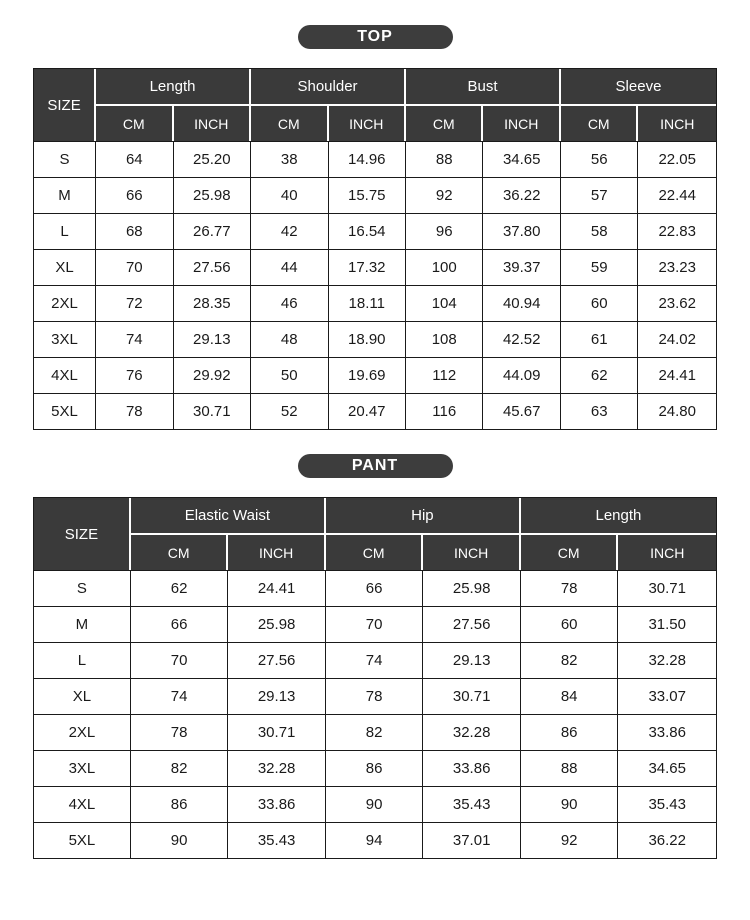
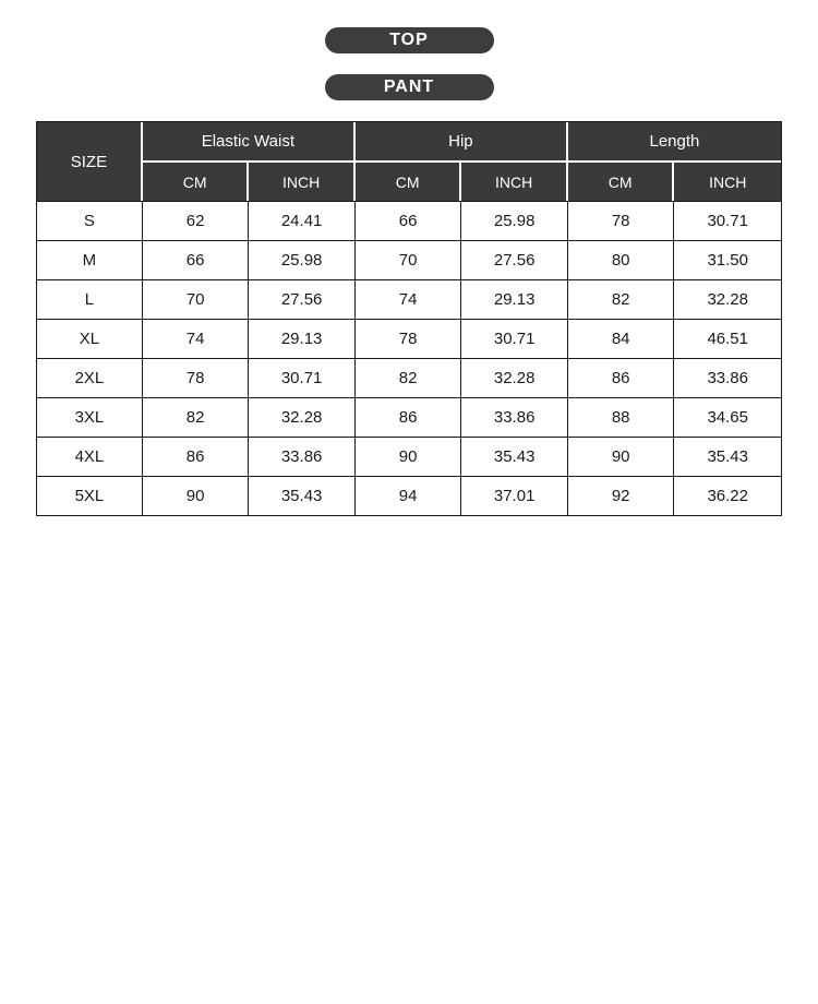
  TOP
- SIZE	Length	Shoulder	Bust	Sleeve
- CM	INCH	CM	INCH	CM	INCH	CM	INCH
- S	64	25.20	38	14.96	88	34.65	56	22.05
- M	66	25.98	40	15.75	92	36.22	57	22.44
- L	68	26.77	42	16.54	96	37.80	58	22.83
- XL	70	27.56	44	17.32	100	39.37	59	23.23
- 2XL	72	28.35	46	18.11	104	40.94	60	23.62
- 3XL	74	29.13	48	18.90	108	42.52	61	24.02
- 4XL	76	29.92	50	19.69	112	44.09	62	24.41
- 5XL	78	30.71	52	20.47	116	45.67	63	24.80
  PANT
  SIZE	Elastic Waist	Hip	Length
  CM	INCH	CM	INCH	CM	INCH
  S	62	24.41	66	25.98	78	30.71
- M	66	25.98	70	27.56	60	31.50
+ M	66	25.98	70	27.56	80	31.50
  L	70	27.56	74	29.13	82	32.28
- XL	74	29.13	78	30.71	84	33.07
+ XL	74	29.13	78	30.71	84	46.51
  2XL	78	30.71	82	32.28	86	33.86
  3XL	82	32.28	86	33.86	88	34.65
  4XL	86	33.86	90	35.43	90	35.43
  5XL	90	35.43	94	37.01	92	36.22
